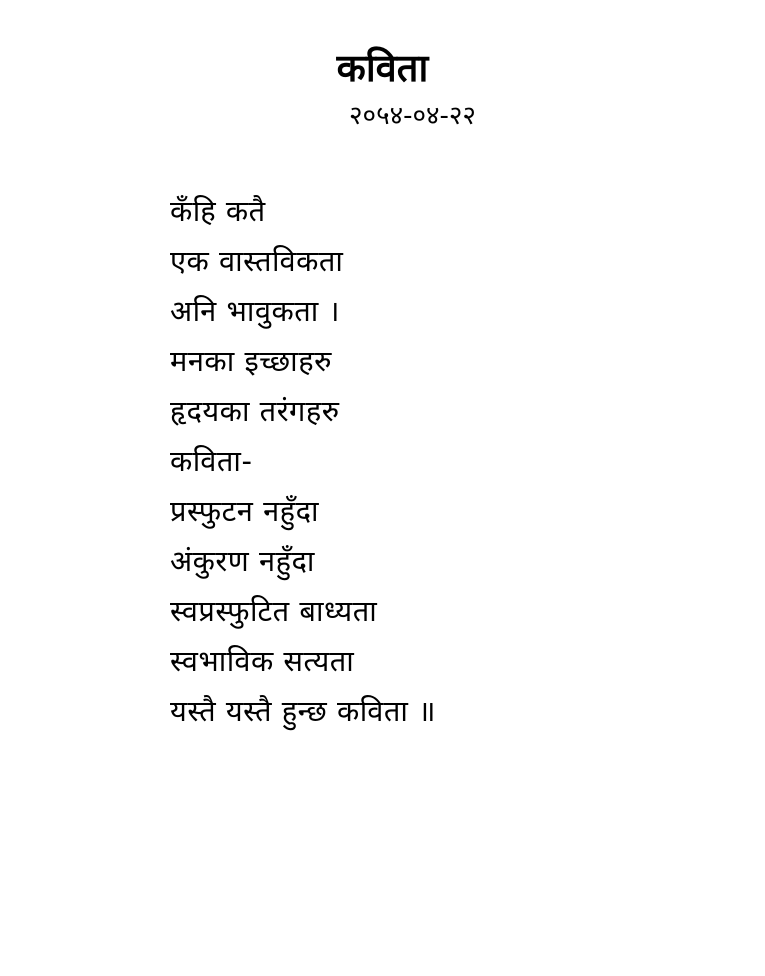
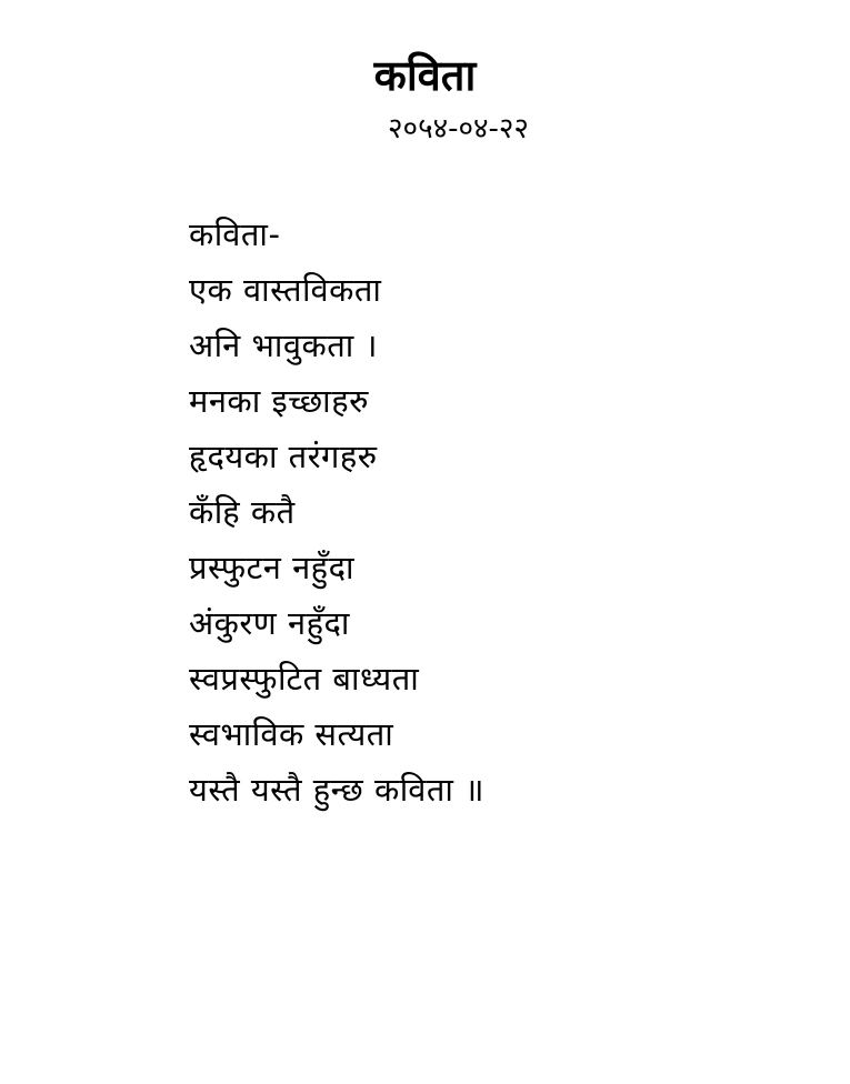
  कविता
  २०५४-०४-२२
- कँहि कतै
+ कविता-
  एक वास्तविकता
  अनि भावुकता ।
  मनका इच्छाहरु
  हृदयका तरंगहरु
- कविता-
+ कँहि कतै
  प्रस्फुटन नहुँदा
  अंकुरण नहुँदा
  स्वप्रस्फुटित बाध्यता
  स्वभाविक सत्यता
  यस्तै यस्तै हुन्छ कविता ॥
